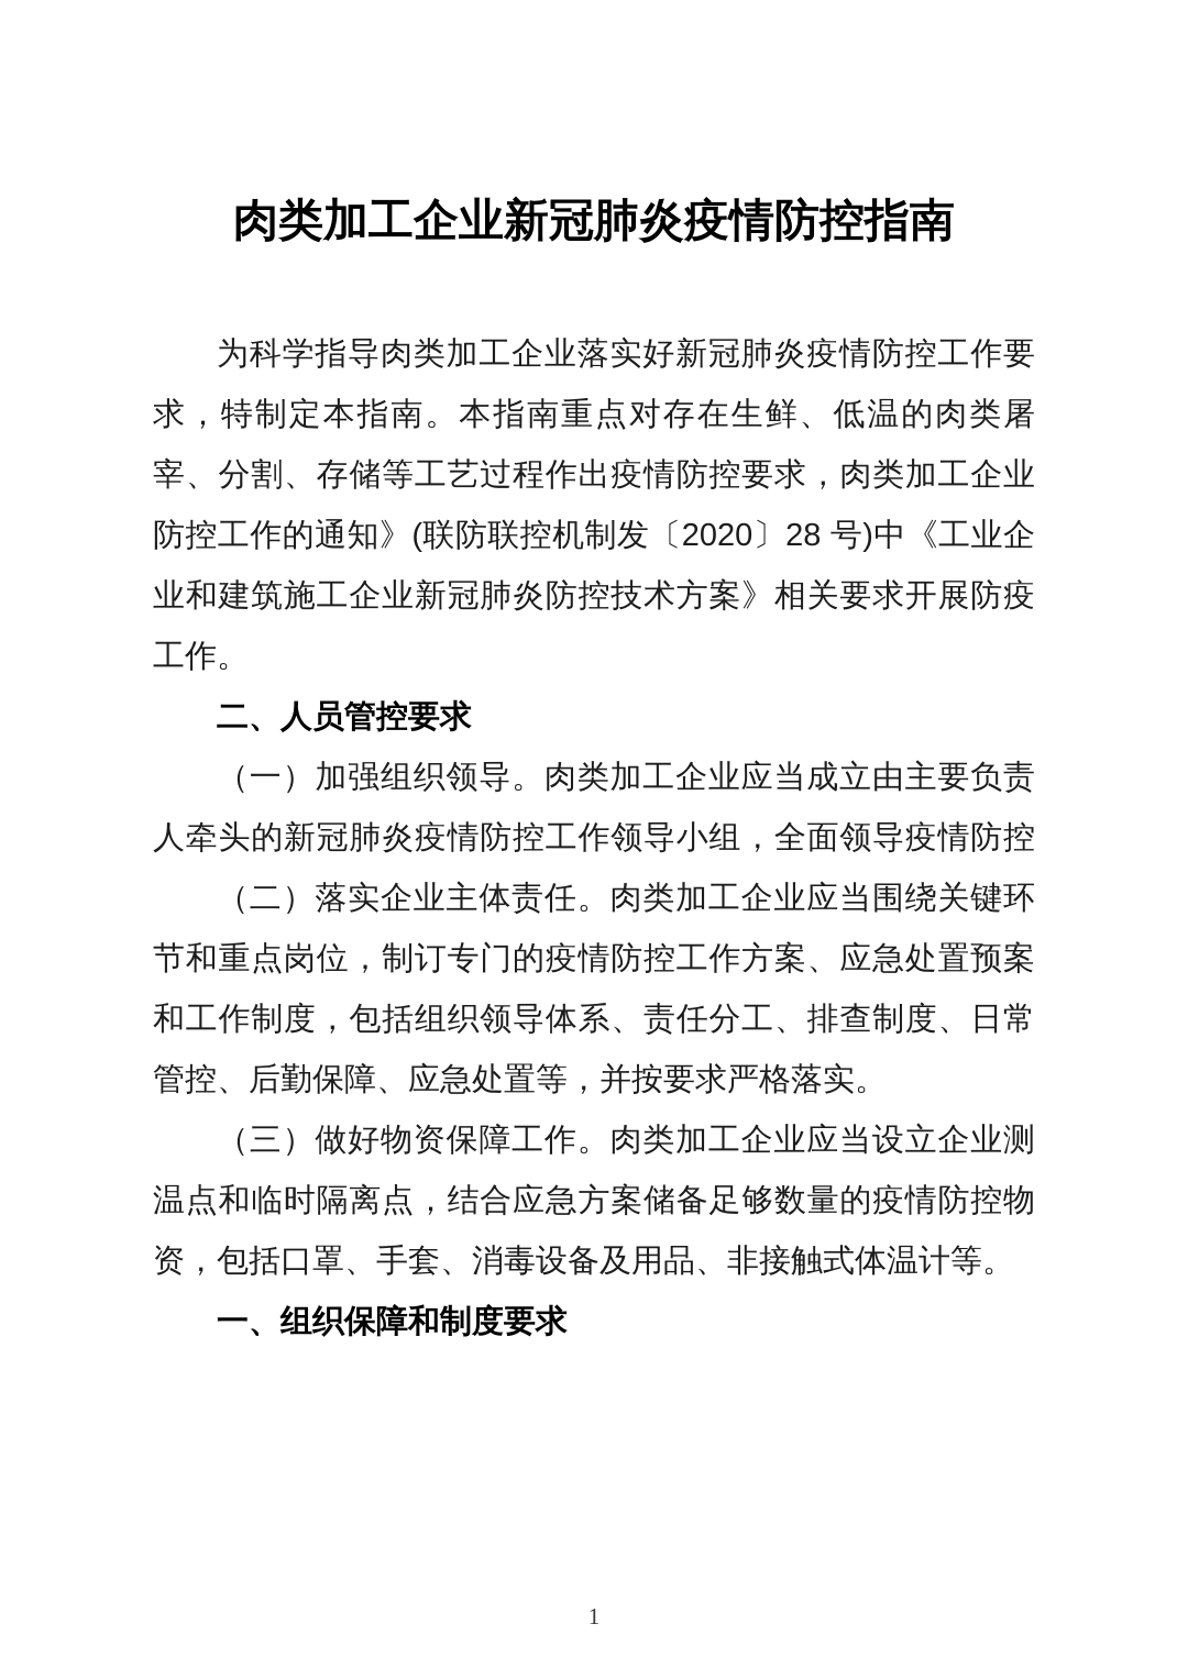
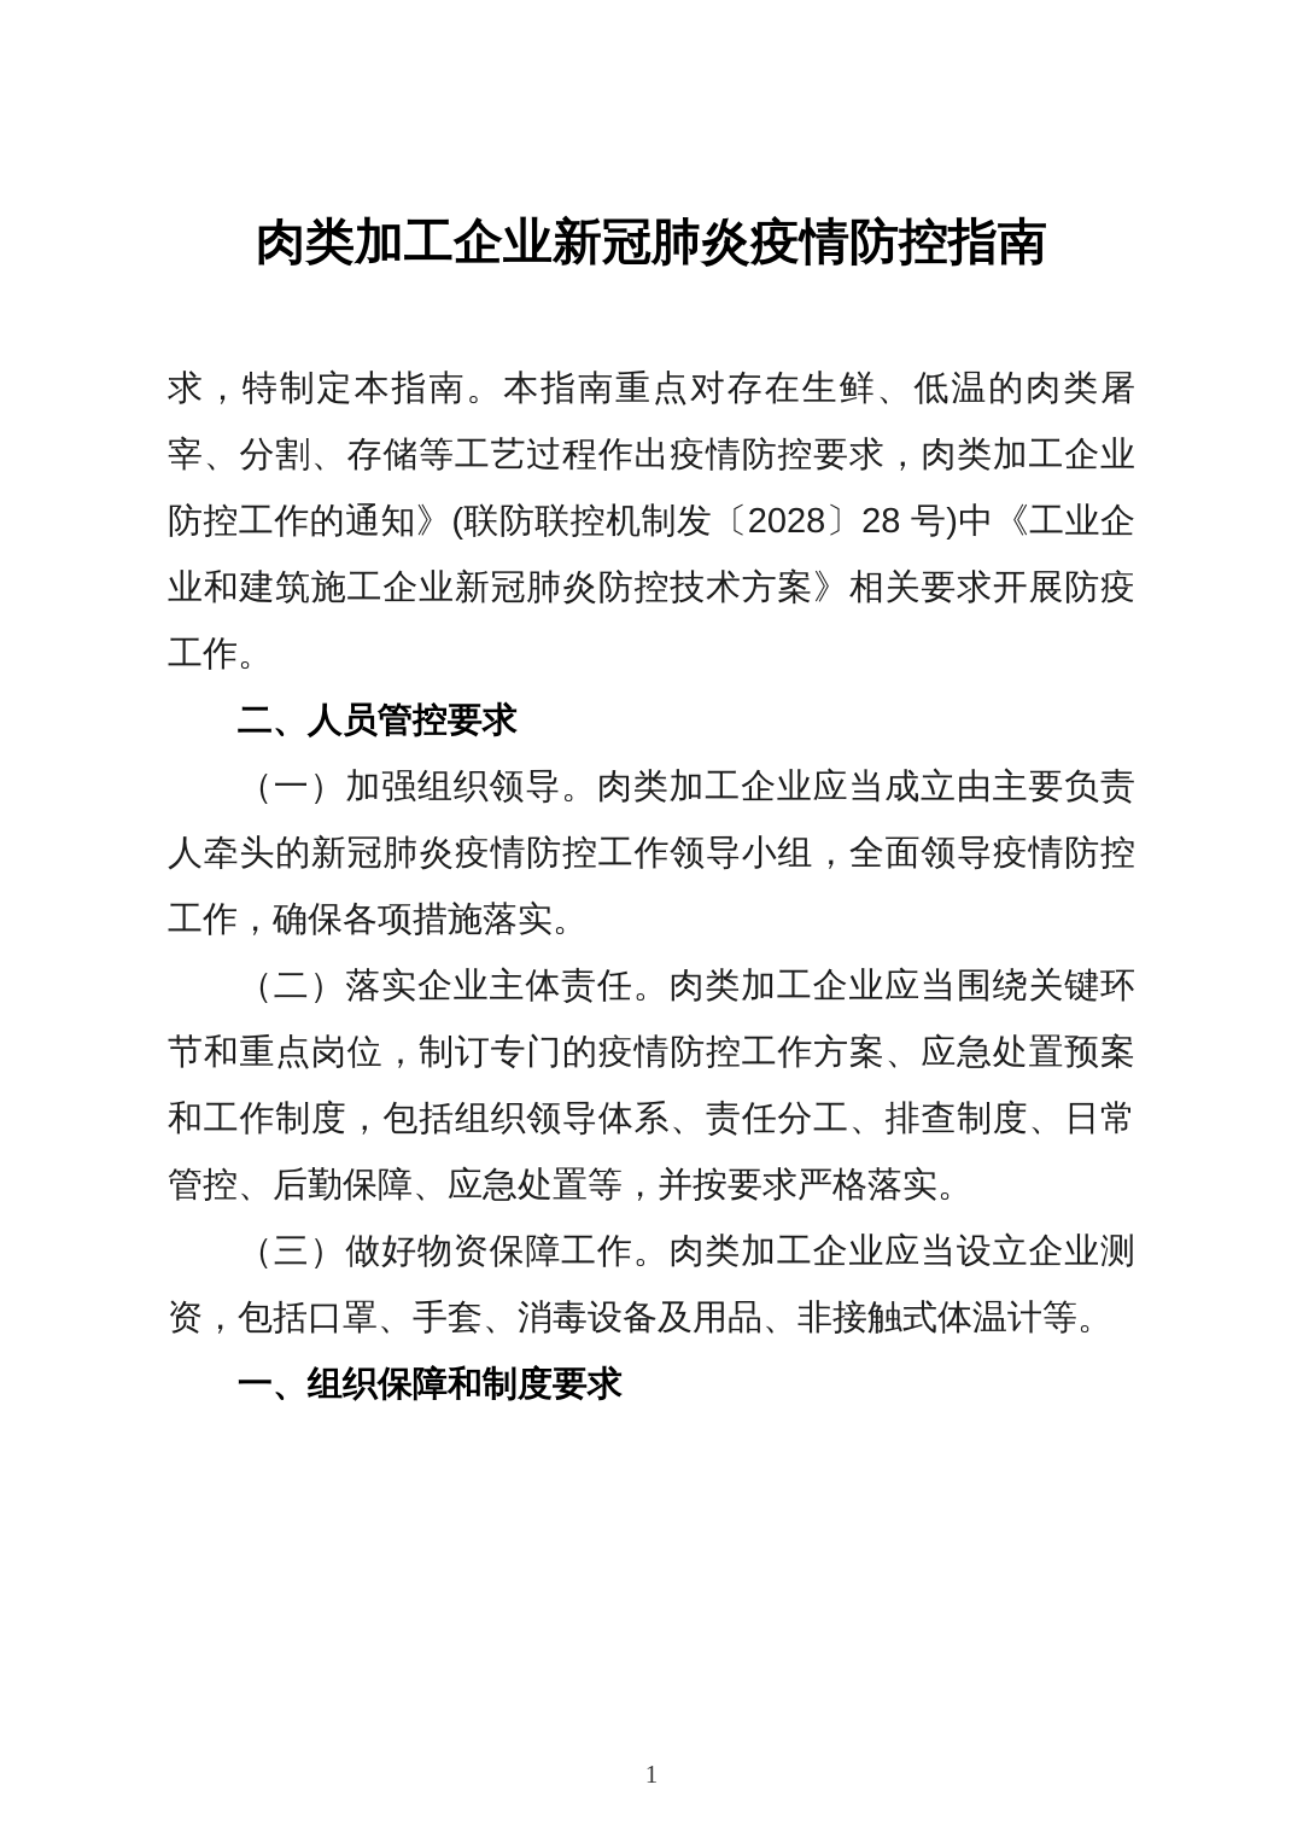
  肉类加工企业新冠肺炎疫情防控指南
- 为科学指导肉类加工企业落实好新冠肺炎疫情防控工作要
  求，特制定本指南。本指南重点对存在生鲜、低温的肉类屠
  宰、分割、存储等工艺过程作出疫情防控要求，肉类加工企业
- 防控工作的通知》(联防联控机制发〔2020〕28 号)中《工业企
+ 防控工作的通知》(联防联控机制发〔2028〕28 号)中《工业企
  业和建筑施工企业新冠肺炎防控技术方案》相关要求开展防疫
  工作。
  二、人员管控要求
  （一）加强组织领导。肉类加工企业应当成立由主要负责
  人牵头的新冠肺炎疫情防控工作领导小组，全面领导疫情防控
+ 工作，确保各项措施落实。
  （二）落实企业主体责任。肉类加工企业应当围绕关键环
  节和重点岗位，制订专门的疫情防控工作方案、应急处置预案
  和工作制度，包括组织领导体系、责任分工、排查制度、日常
  管控、后勤保障、应急处置等，并按要求严格落实。
  （三）做好物资保障工作。肉类加工企业应当设立企业测
- 温点和临时隔离点，结合应急方案储备足够数量的疫情防控物
  资，包括口罩、手套、消毒设备及用品、非接触式体温计等。
  一、组织保障和制度要求
  1
